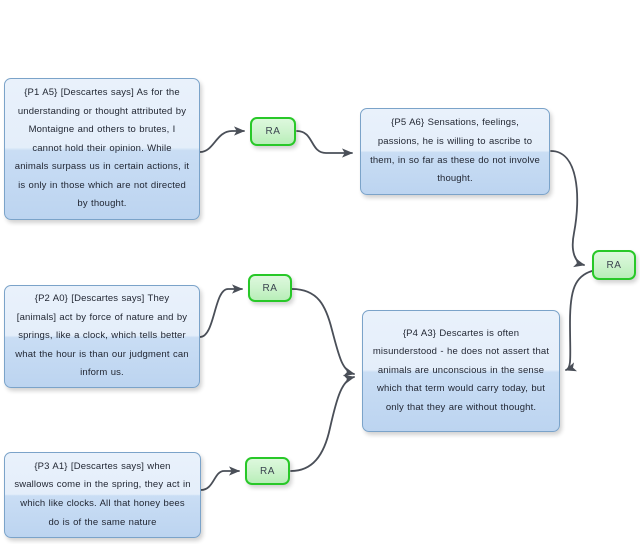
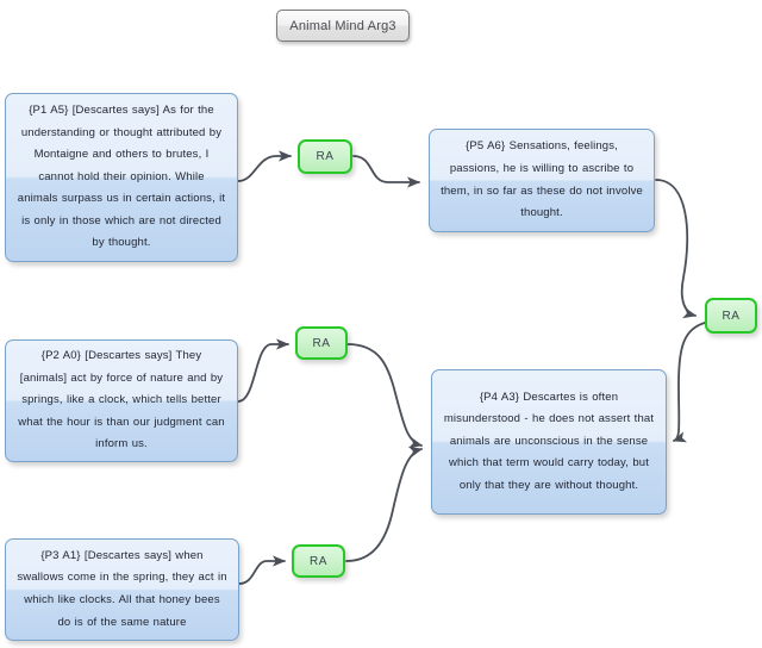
+ Animal Mind Arg3
  {P1 A5} [Descartes says] As for the understanding or thought attributed by Montaigne and others to brutes, I cannot hold their opinion. While animals surpass us in certain actions, it is only in those which are not directed by thought.
  {P5 A6} Sensations, feelings, passions, he is willing to ascribe to them, in so far as these do not involve thought.
  {P2 A0} [Descartes says] They [animals] act by force of nature and by springs, like a clock, which tells better what the hour is than our judgment can inform us.
  {P4 A3} Descartes is often misunderstood - he does not assert that animals are unconscious in the sense which that term would carry today, but only that they are without thought.
  {P3 A1} [Descartes says] when swallows come in the spring, they act in which like clocks. All that honey bees do is of the same nature
  RA
  RA
  RA
  RA
